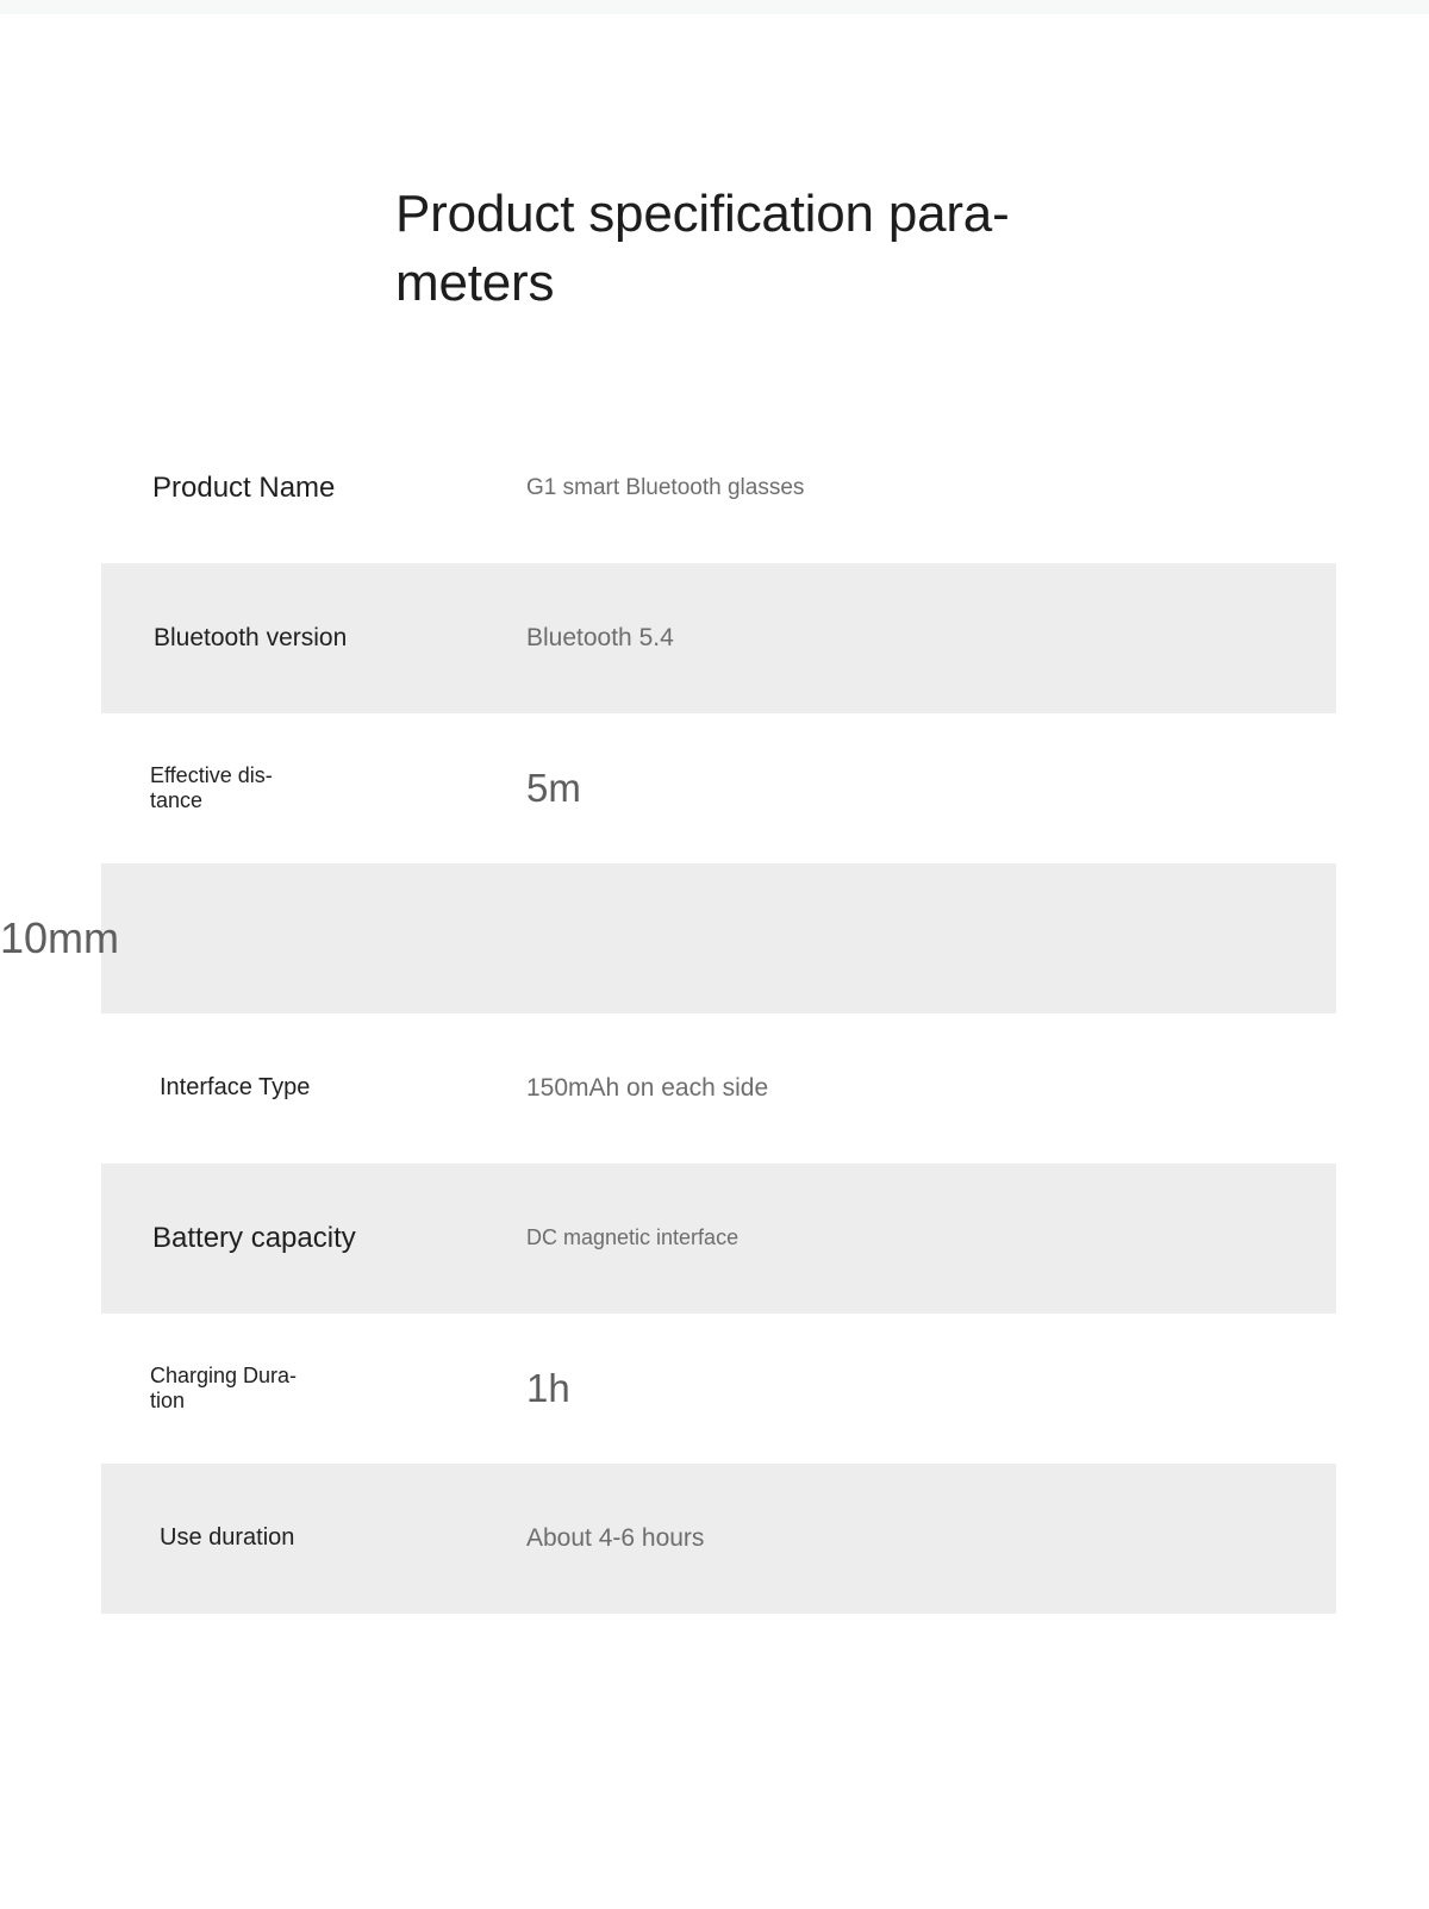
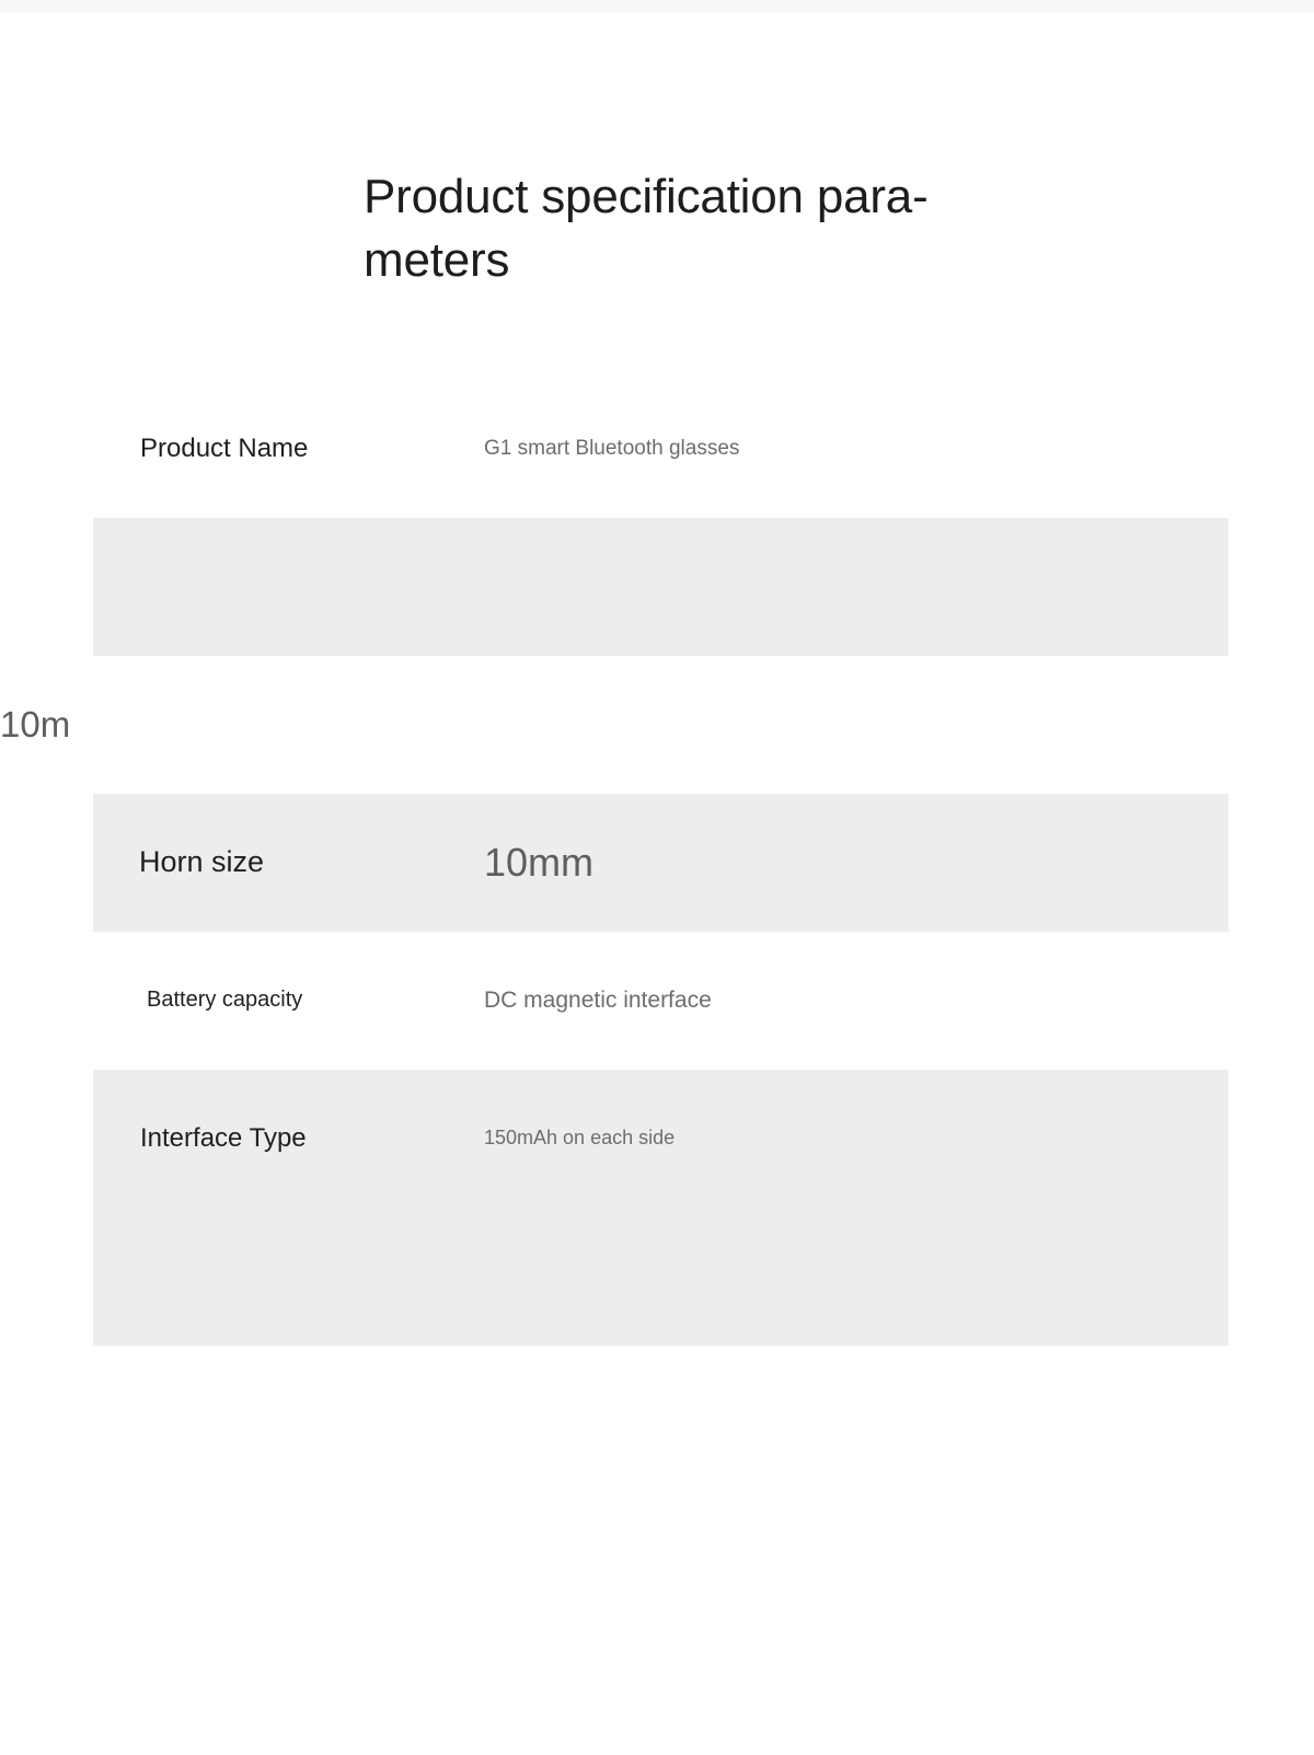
  Product specification para-
  meters
  Product Name
  G1 smart Bluetooth glasses
- Bluetooth version
- Bluetooth 5.4
- Effective dis-
- tance
- 5m
+ 10m
+ Horn size
  10mm
- Interface Type
+ Battery capacity
- 150mAh on each side
+ DC magnetic interface
- Battery capacity
+ Interface Type
- DC magnetic interface
+ 150mAh on each side
- Charging Dura-
- tion
- 1h
- Use duration
- About 4-6 hours
